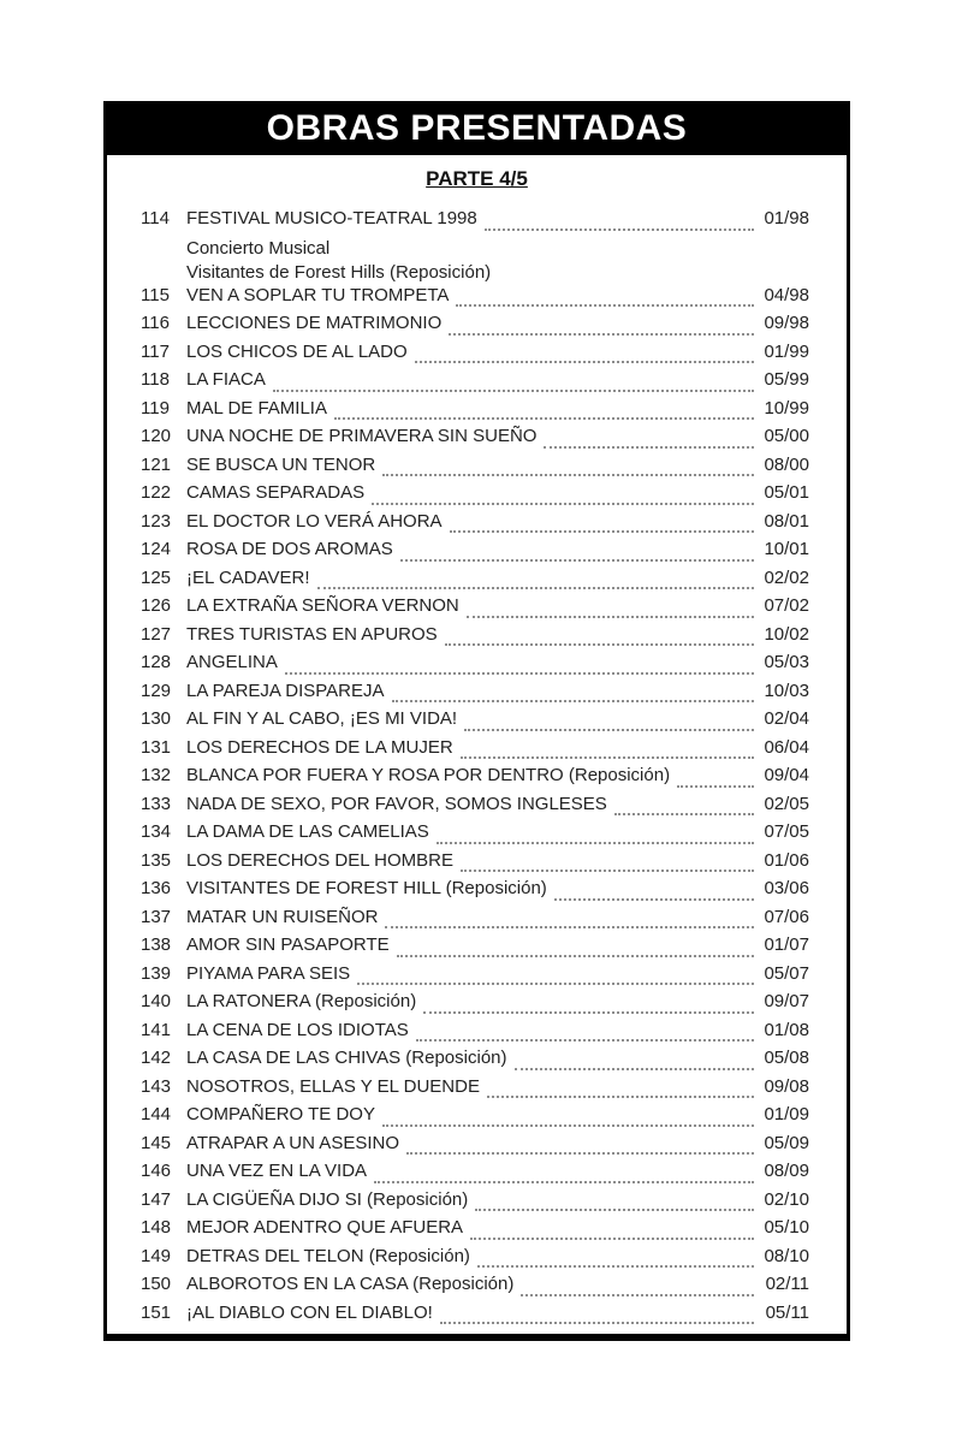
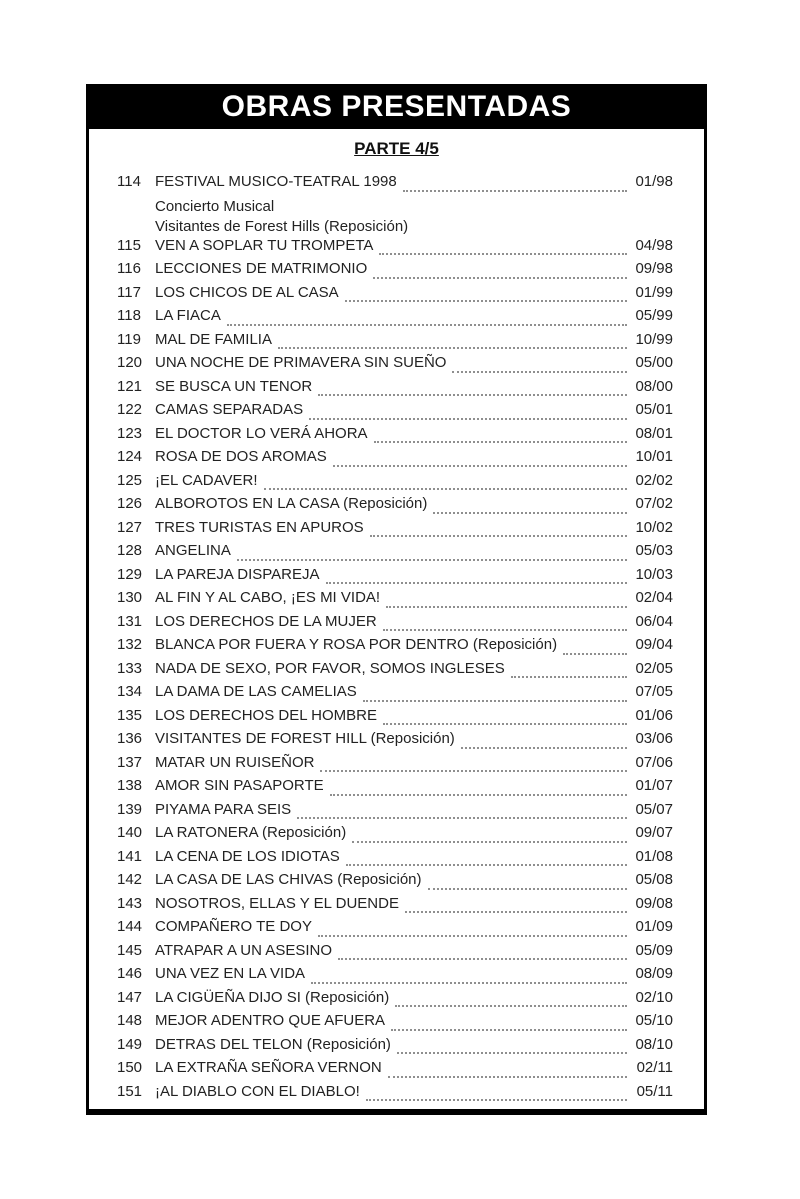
  OBRAS PRESENTADAS
  PARTE 4/5
  114
  FESTIVAL MUSICO-TEATRAL 1998
  01/98
  Concierto Musical
  Visitantes de Forest Hills (Reposición)
  115
  VEN A SOPLAR TU TROMPETA
  04/98
  116
  LECCIONES DE MATRIMONIO
  09/98
  117
- LOS CHICOS DE AL LADO
+ LOS CHICOS DE AL CASA
  01/99
  118
  LA FIACA
  05/99
  119
  MAL DE FAMILIA
  10/99
  120
  UNA NOCHE DE PRIMAVERA SIN SUEÑO
  05/00
  121
  SE BUSCA UN TENOR
  08/00
  122
  CAMAS SEPARADAS
  05/01
  123
  EL DOCTOR LO VERÁ AHORA
  08/01
  124
  ROSA DE DOS AROMAS
  10/01
  125
  ¡EL CADAVER!
  02/02
  126
- LA EXTRAÑA SEÑORA VERNON
+ ALBOROTOS EN LA CASA (Reposición)
  07/02
  127
  TRES TURISTAS EN APUROS
  10/02
  128
  ANGELINA
  05/03
  129
  LA PAREJA DISPAREJA
  10/03
  130
  AL FIN Y AL CABO, ¡ES MI VIDA!
  02/04
  131
  LOS DERECHOS DE LA MUJER
  06/04
  132
  BLANCA POR FUERA Y ROSA POR DENTRO (Reposición)
  09/04
  133
  NADA DE SEXO, POR FAVOR, SOMOS INGLESES
  02/05
  134
  LA DAMA DE LAS CAMELIAS
  07/05
  135
  LOS DERECHOS DEL HOMBRE
  01/06
  136
  VISITANTES DE FOREST HILL (Reposición)
  03/06
  137
  MATAR UN RUISEÑOR
  07/06
  138
  AMOR SIN PASAPORTE
  01/07
  139
  PIYAMA PARA SEIS
  05/07
  140
  LA RATONERA (Reposición)
  09/07
  141
  LA CENA DE LOS IDIOTAS
  01/08
  142
  LA CASA DE LAS CHIVAS (Reposición)
  05/08
  143
  NOSOTROS, ELLAS Y EL DUENDE
  09/08
  144
  COMPAÑERO TE DOY
  01/09
  145
  ATRAPAR A UN ASESINO
  05/09
  146
  UNA VEZ EN LA VIDA
  08/09
  147
  LA CIGÜEÑA DIJO SI (Reposición)
  02/10
  148
  MEJOR ADENTRO QUE AFUERA
  05/10
  149
  DETRAS DEL TELON (Reposición)
  08/10
  150
- ALBOROTOS EN LA CASA (Reposición)
+ LA EXTRAÑA SEÑORA VERNON
  02/11
  151
  ¡AL DIABLO CON EL DIABLO!
  05/11
